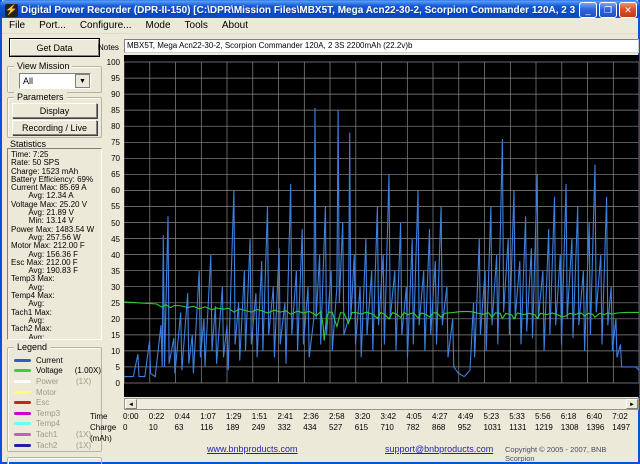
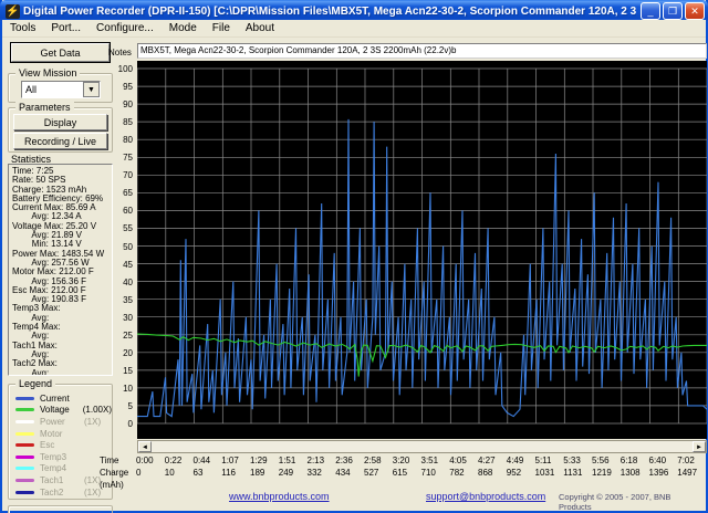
  ⚡
  Digital Power Recorder (DPR-II-150) [C:\DPR\Mission Files\MBX5T, Mega Acn22-30-2, Scorpion Commander 120A, 2 3
  _
  ❐
  ✕
- File
+ Tools
  Port...
  Configure...
  Mode
- Tools
+ File
  About
  Get Data
  View Mission
  All
  Parameters
  Display
  Recording / Live
  Statistics
  Time: 7:25
  Rate: 50 SPS
  Charge: 1523 mAh
  Battery Efficiency: 69%
  Current Max: 85.69 A
  Avg: 12.34 A
  Voltage Max: 25.20 V
  Avg: 21.89 V
  Min: 13.14 V
  Power Max: 1483.54 W
  Avg: 257.56 W
  Motor Max: 212.00 F
  Avg: 156.36 F
  Esc Max: 212.00 F
  Avg: 190.83 F
  Temp3 Max:
  Avg:
  Temp4 Max:
  Avg:
  Tach1 Max:
  Avg:
  Tach2 Max:
  Avg:
  Legend
  Current
  Voltage
  (1.00X)
  Power
  (1X)
  Motor
  Esc
  Temp3
  Temp4
  Tach1
  (1X)
  Tach2
  (1X)
  Notes
  MBX5T, Mega Acn22-30-2, Scorpion Commander 120A, 2 3S 2200mAh (22.2v)b
  0
  5
  10
  15
  20
  25
  30
  35
  40
  45
  50
  55
  60
  65
  70
  75
  80
  85
  90
  95
  100
  Time
  Charge
  (mAh)
  0:00
  0:22
  0:44
  1:07
  1:29
  1:51
- 2:41
+ 2:13
  2:36
  2:58
  3:20
- 3:42
+ 3:51
  4:05
  4:27
  4:49
- 5:23
+ 5:11
  5:33
  5:56
  6:18
  6:40
  7:02
  0
  10
  63
  116
  189
  249
  332
  434
  527
  615
  710
  782
  868
  952
  1031
  1131
  1219
  1308
  1396
  1497
  www.bnbproducts.com
  support@bnbproducts.com
- Copyright © 2005 - 2007, BNB Scorpion
+ Copyright © 2005 - 2007, BNB Products
